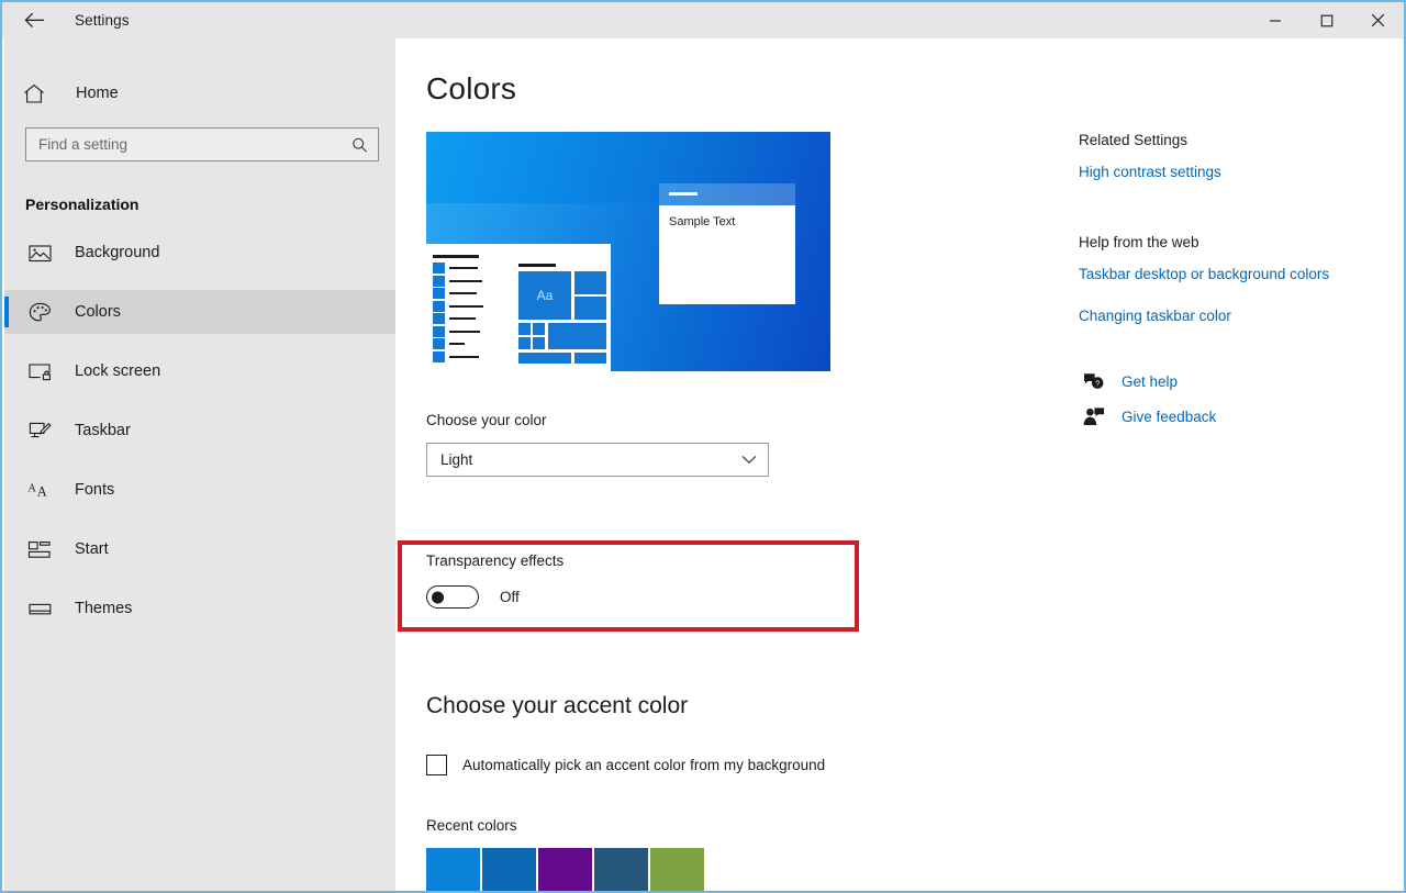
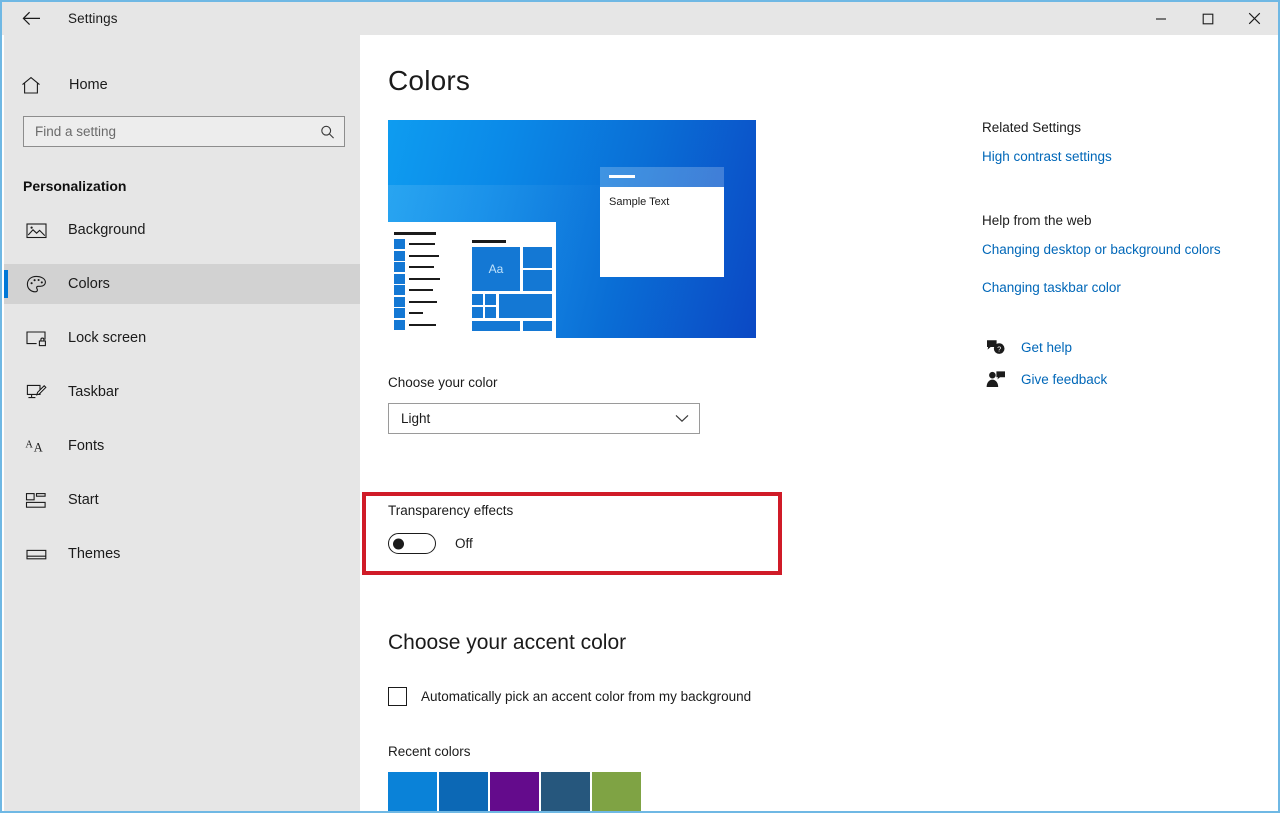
  Settings
  Home
  Find a setting
  Personalization
  Background
  Colors
  Lock screen
  Taskbar
  A
  A
  Fonts
  Start
  Themes
  Colors
  Aa
  Sample Text
  Choose your color
  Light
  Transparency effects
  Off
  Choose your accent color
  Automatically pick an accent color from my background
  Recent colors
  Related Settings
  High contrast settings
  Help from the web
- Taskbar desktop or background colors
+ Changing desktop or background colors
  Changing taskbar color
  ?
  Get help
  Give feedback
